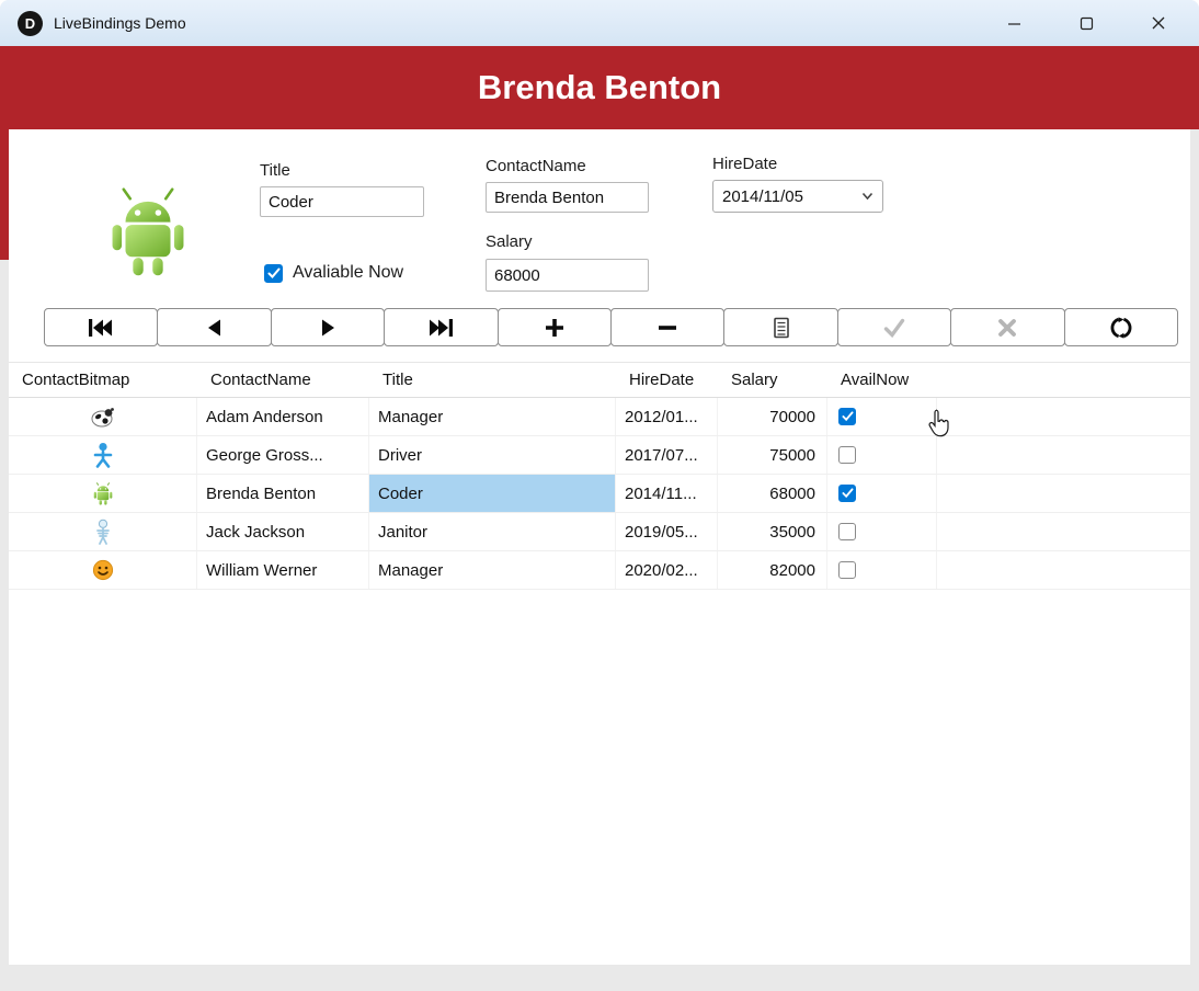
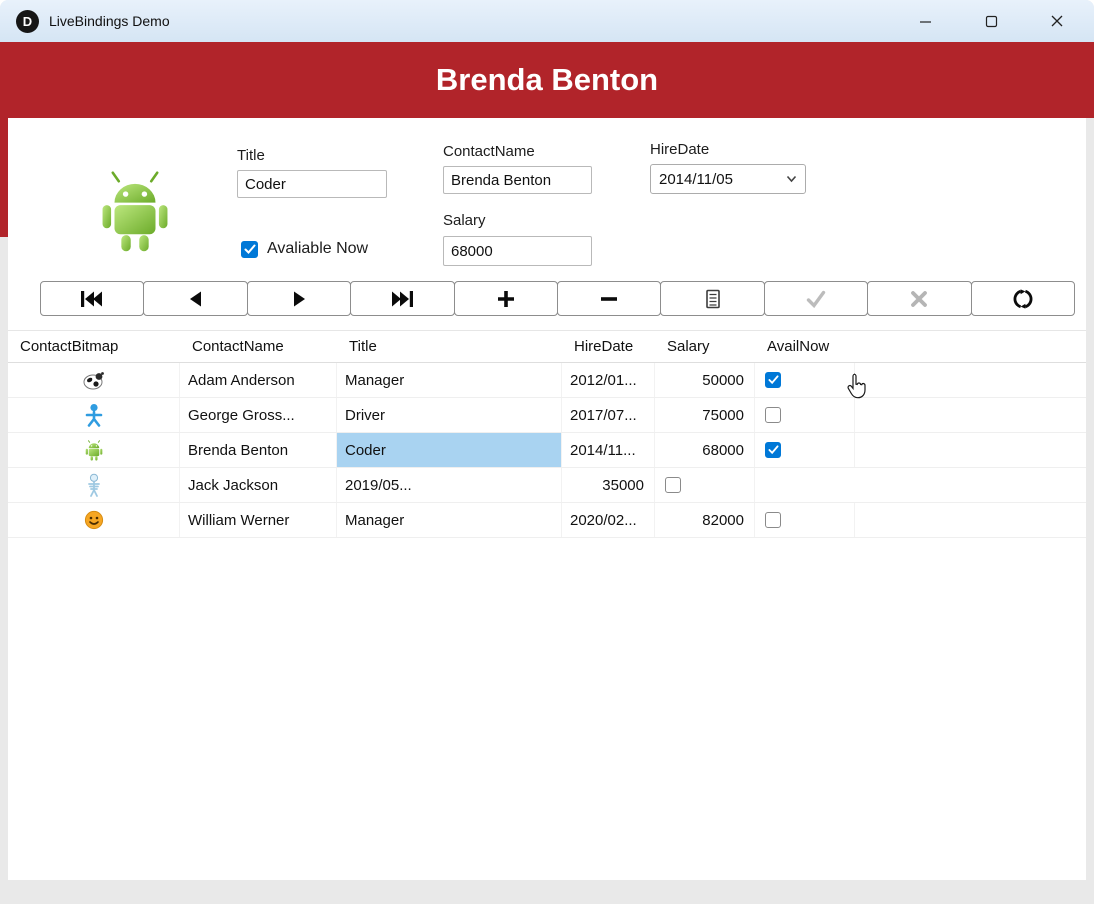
  D
  LiveBindings Demo
  Brenda Benton
  Title
  Coder
  ContactName
  Brenda Benton
  HireDate
  2014/11/05
  Avaliable Now
  Salary
  68000
  ContactBitmap
  ContactName
  Title
  HireDate
  Salary
  AvailNow
  Adam Anderson
  Manager
  2012/01...
- 70000
+ 50000
  George Gross...
  Driver
  2017/07...
  75000
  Brenda Benton
  Coder
  2014/11...
  68000
  Jack Jackson
- Janitor
  2019/05...
  35000
  William Werner
  Manager
  2020/02...
  82000
